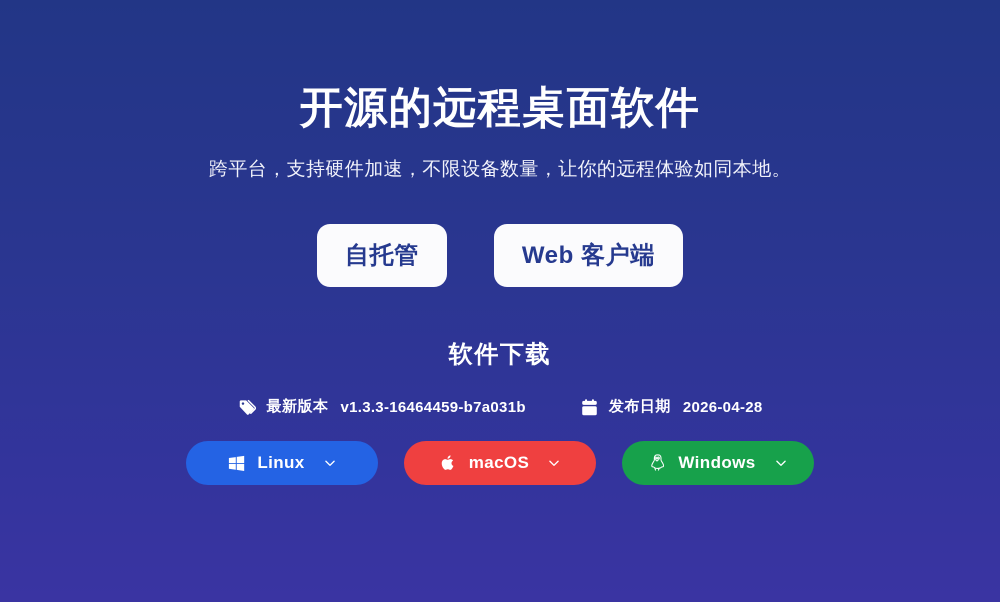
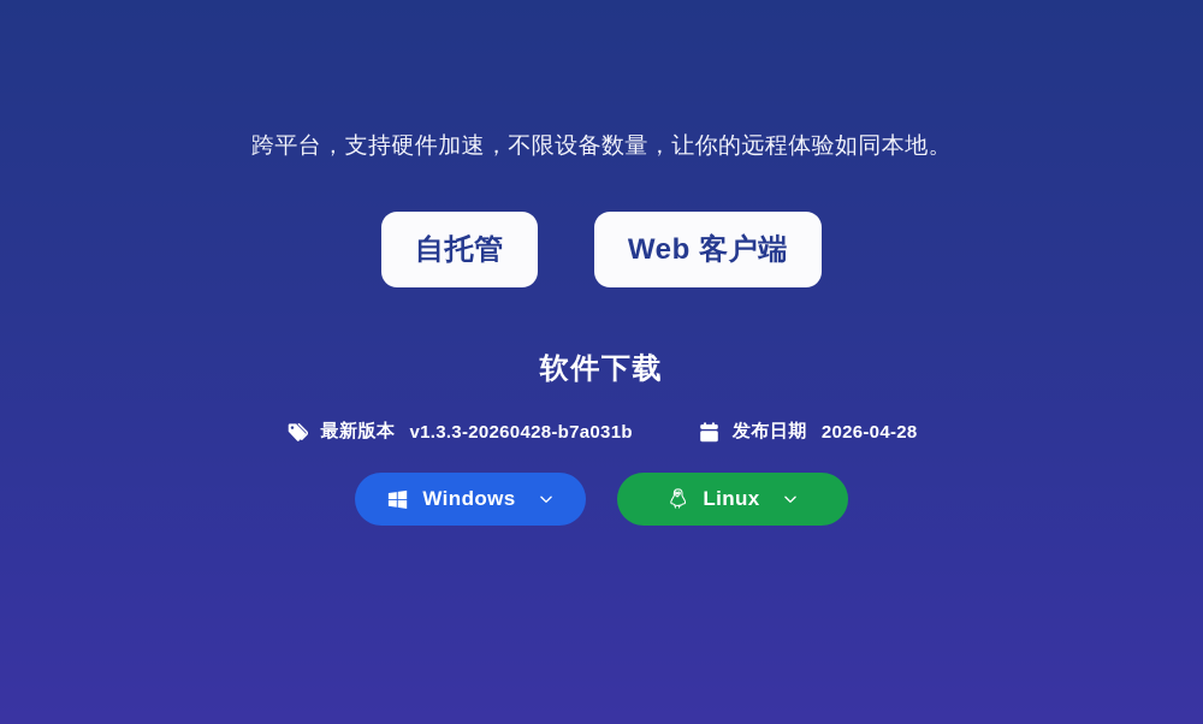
- 开源的远程桌面软件
  跨平台，支持硬件加速，不限设备数量，让你的远程体验如同本地。
  自托管
  Web 客户端
  软件下载
  最新版本
- v1.3.3-16464459-b7a031b
+ v1.3.3-20260428-b7a031b
  发布日期
  2026-04-28
- Linux
+ Windows
- macOS
- Windows
+ Linux
